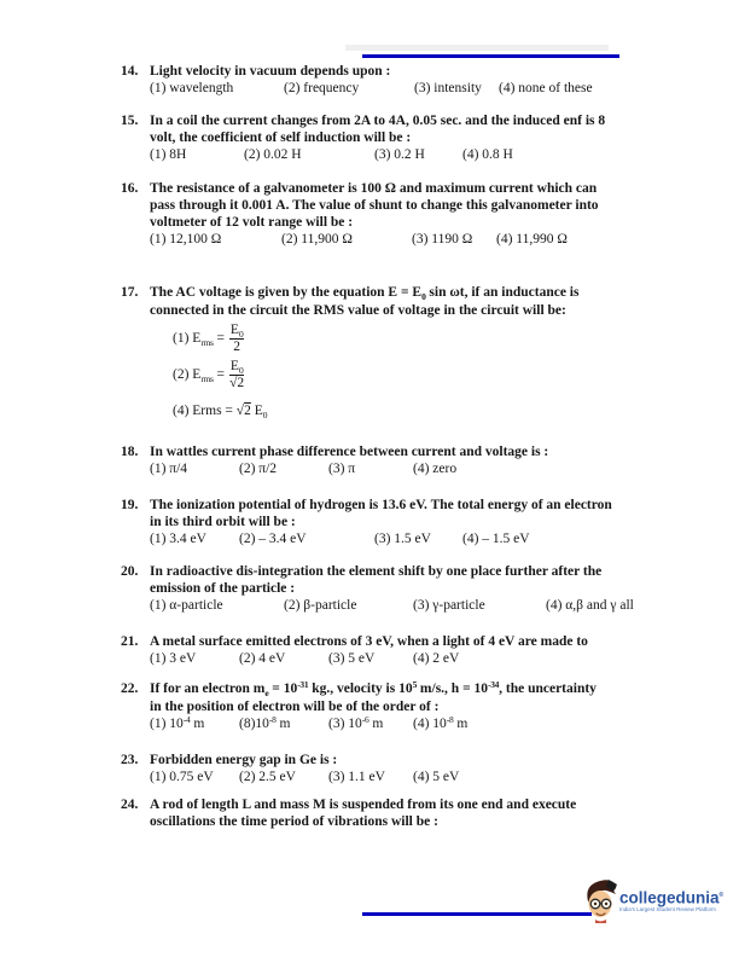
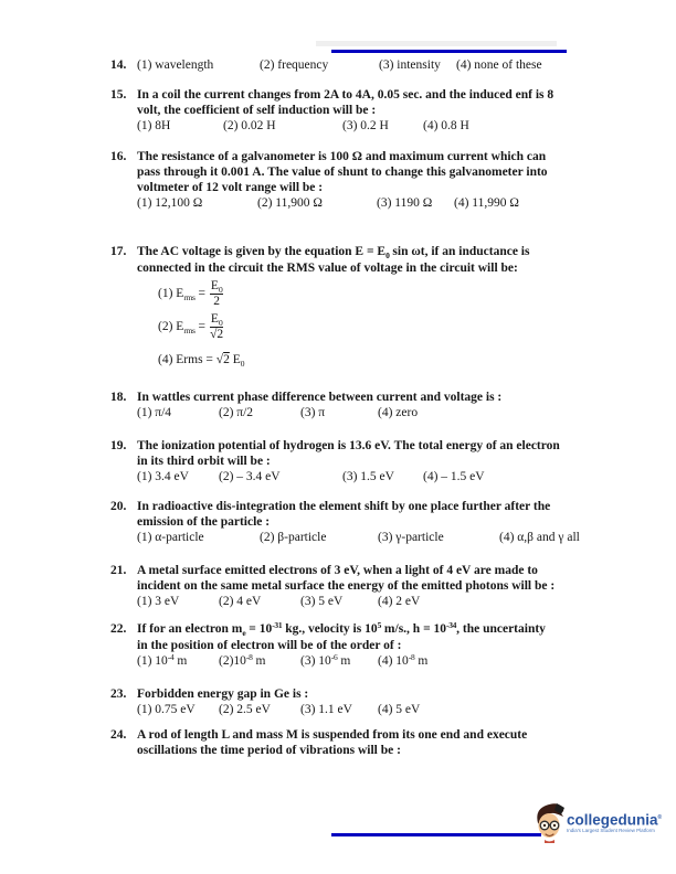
  14.
- Light velocity in vacuum depends upon :
  (1) wavelength (2) frequency (3) intensity (4) none of these
  15.
  In a coil the current changes from 2A to 4A, 0.05 sec. and the induced enf is 8
  volt, the coefficient of self induction will be :
  (1) 8H (2) 0.02 H (3) 0.2 H (4) 0.8 H
  16.
  The resistance of a galvanometer is 100 Ω and maximum current which can
  pass through it 0.001 A. The value of shunt to change this galvanometer into
  voltmeter of 12 volt range will be :
  (1) 12,100 Ω (2) 11,900 Ω (3) 1190 Ω (4) 11,990 Ω
  17.
  The AC voltage is given by the equation E = E0 sin ωt, if an inductance is
  connected in the circuit the RMS value of voltage in the circuit will be:
  (1) Erms =
  E0
  2
  (2) Erms =
  E0
  √2
  (4) Erms = √2 E0
  18.
  In wattles current phase difference between current and voltage is :
  (1) π/4 (2) π/2 (3) π (4) zero
  19.
  The ionization potential of hydrogen is 13.6 eV. The total energy of an electron
  in its third orbit will be :
  (1) 3.4 eV (2) – 3.4 eV (3) 1.5 eV (4) – 1.5 eV
  20.
  In radioactive dis-integration the element shift by one place further after the
  emission of the particle :
  (1) α-particle (2) β-particle (3) γ-particle (4) α,β and γ all
  21.
  A metal surface emitted electrons of 3 eV, when a light of 4 eV are made to
+ incident on the same metal surface the energy of the emitted photons will be :
  (1) 3 eV (2) 4 eV (3) 5 eV (4) 2 eV
  22.
  If for an electron me = 10-31 kg., velocity is 105 m/s., h = 10-34, the uncertainty
  in the position of electron will be of the order of :
- (1) 10-4 m (8)10-8 m (3) 10-6 m (4) 10-8 m
+ (1) 10-4 m (2)10-8 m (3) 10-6 m (4) 10-8 m
  23.
  Forbidden energy gap in Ge is :
  (1) 0.75 eV (2) 2.5 eV (3) 1.1 eV (4) 5 eV
  24.
  A rod of length L and mass M is suspended from its one end and execute
  oscillations the time period of vibrations will be :
  collegedunia
